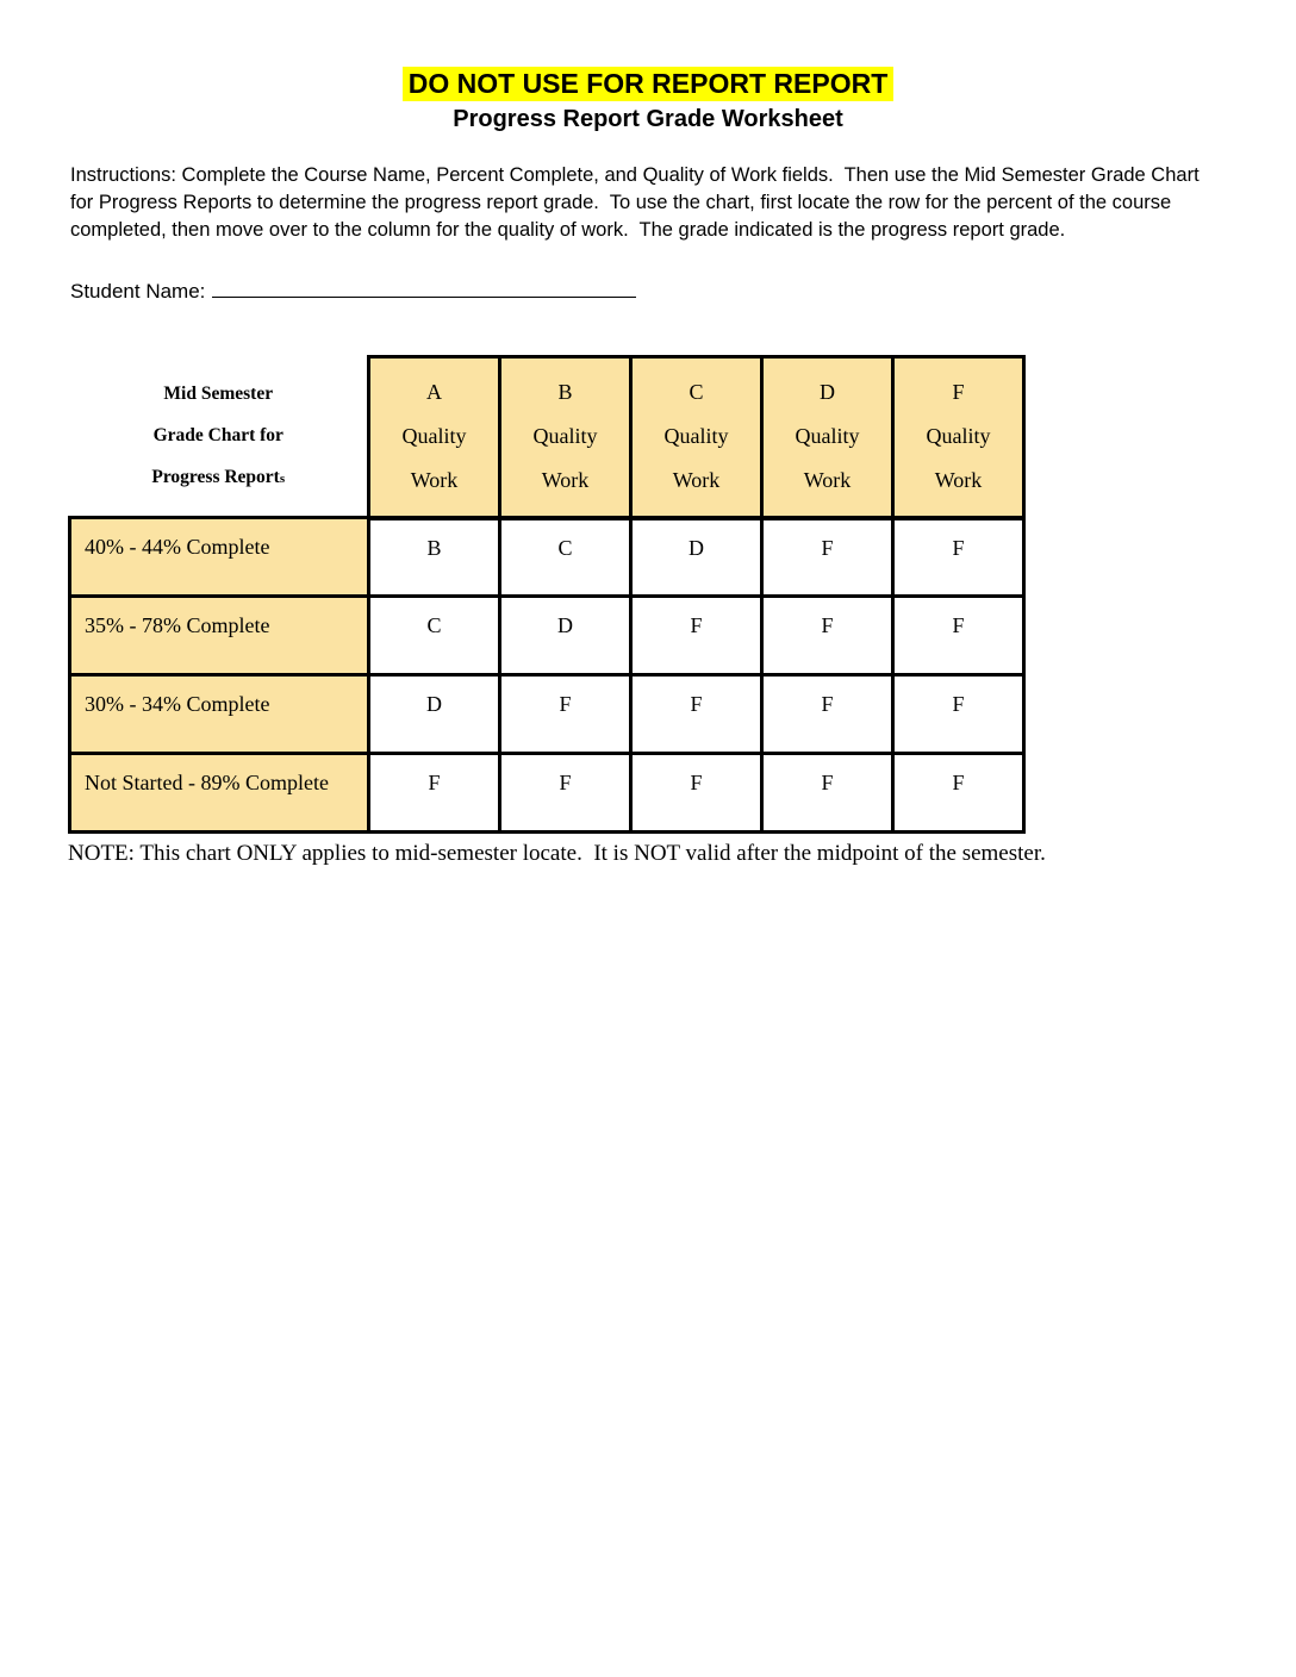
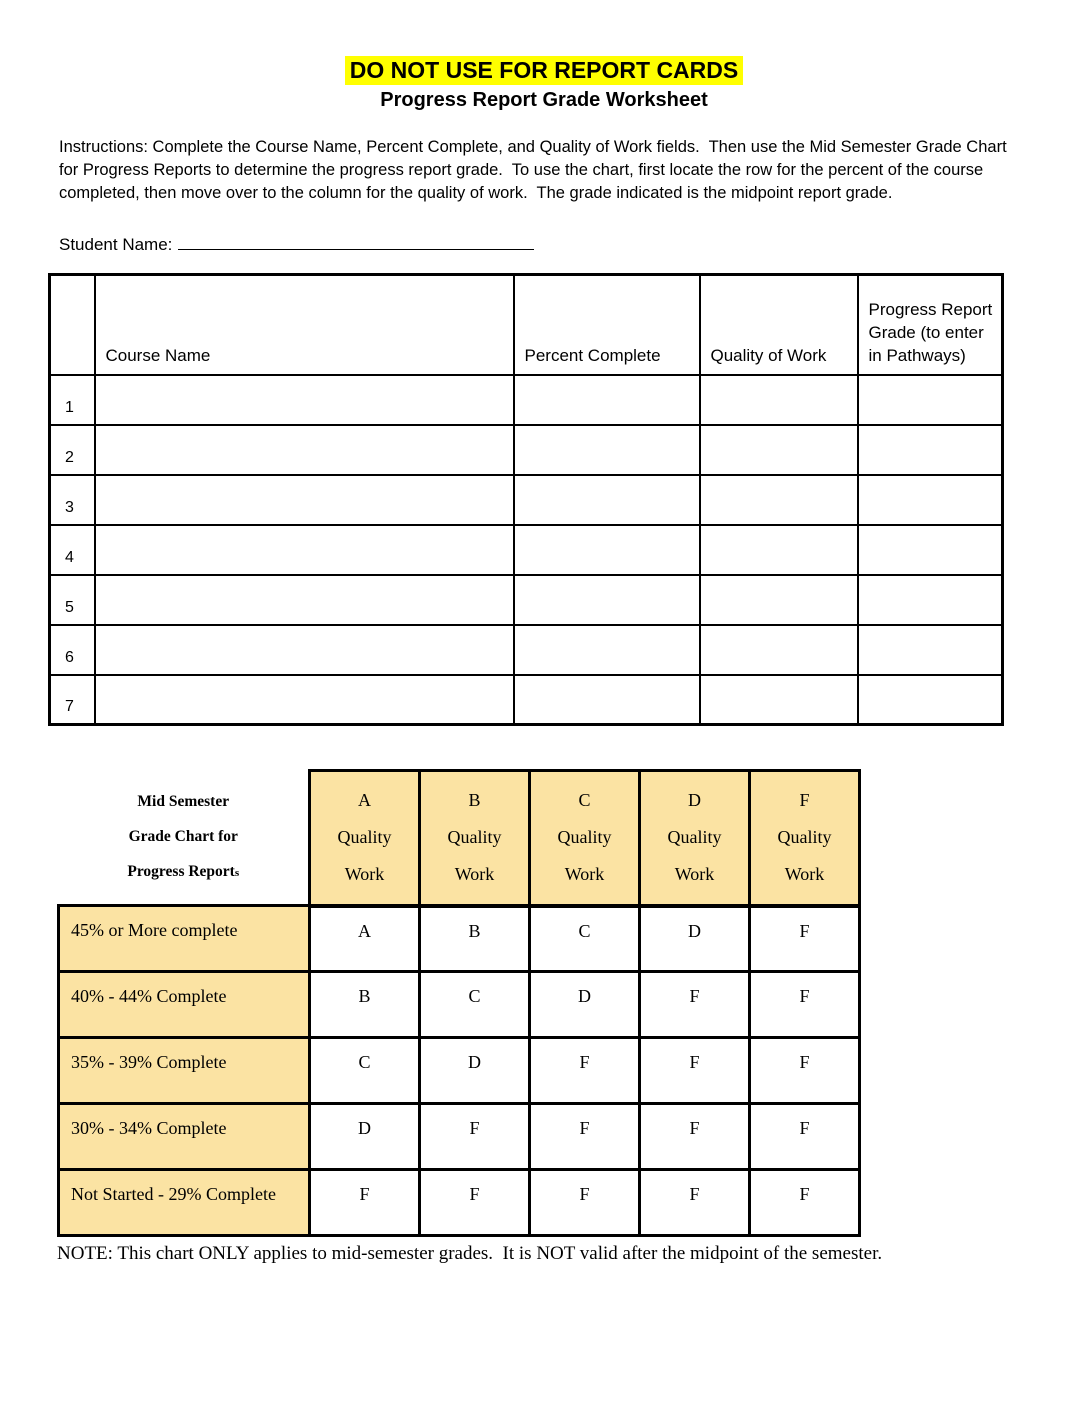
- DO NOT USE FOR REPORT REPORT
+ DO NOT USE FOR REPORT CARDS
  Progress Report Grade Worksheet
- Instructions: Complete the Course Name, Percent Complete, and Quality of Work fields. Then use the Mid Semester Grade Chart for Progress Reports to determine the progress report grade. To use the chart, first locate the row for the percent of the course completed, then move over to the column for the quality of work. The grade indicated is the progress report grade.
+ Instructions: Complete the Course Name, Percent Complete, and Quality of Work fields. Then use the Mid Semester Grade Chart for Progress Reports to determine the progress report grade. To use the chart, first locate the row for the percent of the course completed, then move over to the column for the quality of work. The grade indicated is the midpoint report grade.
  Student Name:
+ 	Course Name	Percent Complete	Quality of Work	Progress Report Grade (to enter in Pathways)
+ 1
+ 2
+ 3
+ 4
+ 5
+ 6
+ 7
  Mid Semester Grade Chart for Progress Reports	A Quality Work	B Quality Work	C Quality Work	D Quality Work	F Quality Work
+ 45% or More complete	A	B	C	D	F
  40% - 44% Complete	B	C	D	F	F
- 35% - 78% Complete	C	D	F	F	F
+ 35% - 39% Complete	C	D	F	F	F
  30% - 34% Complete	D	F	F	F	F
- Not Started - 89% Complete	F	F	F	F	F
+ Not Started - 29% Complete	F	F	F	F	F
- NOTE: This chart ONLY applies to mid-semester locate. It is NOT valid after the midpoint of the semester.
+ NOTE: This chart ONLY applies to mid-semester grades. It is NOT valid after the midpoint of the semester.
